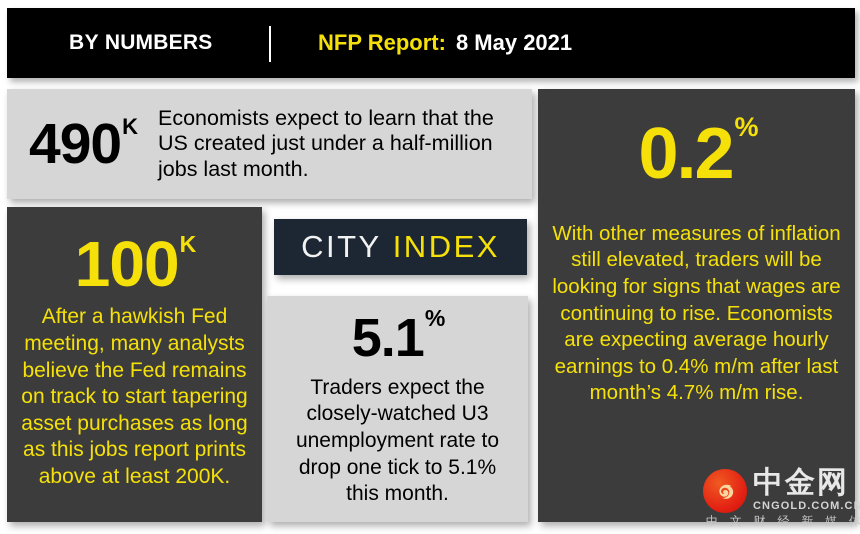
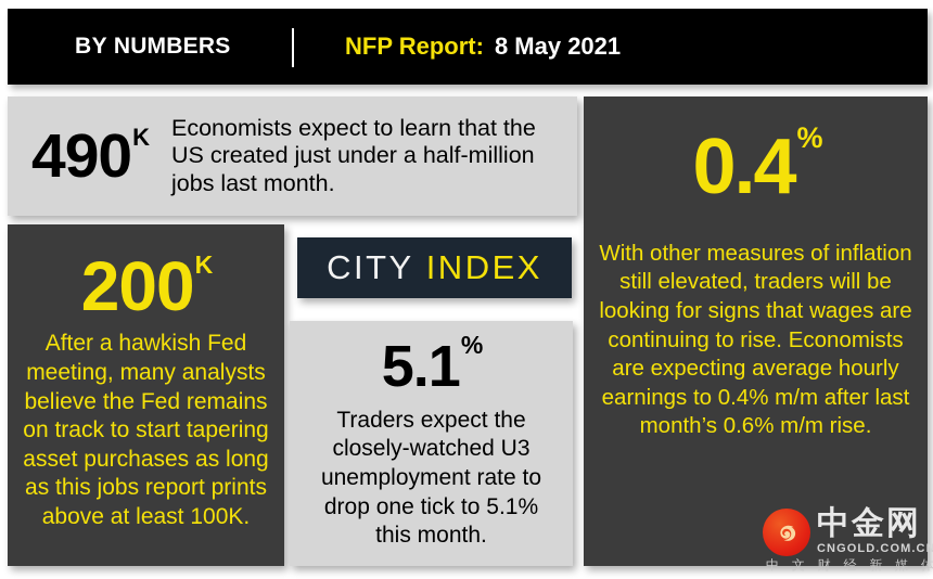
  BY NUMBERS
  NFP Report: 8 May 2021
  490K
  Economists expect to learn that the US created just under a half-million jobs last month.
- 100K
+ 200K
- After a hawkish Fed meeting, many analysts believe the Fed remains on track to start tapering asset purchases as long as this jobs report prints above at least 200K.
+ After a hawkish Fed meeting, many analysts believe the Fed remains on track to start tapering asset purchases as long as this jobs report prints above at least 100K.
  CITY
  INDEX
  5.1%
  Traders expect the closely-watched U3 unemployment rate to drop one tick to 5.1% this month.
- 0.2%
+ 0.4%
- With other measures of inflation still elevated, traders will be looking for signs that wages are continuing to rise. Economists are expecting average hourly earnings to 0.4% m/m after last month’s 4.7% m/m rise.
+ With other measures of inflation still elevated, traders will be looking for signs that wages are continuing to rise. Economists are expecting average hourly earnings to 0.4% m/m after last month’s 0.6% m/m rise.
  中金网
  CNGOLD.COM.CN
  中 文 财 经 新 媒 体
